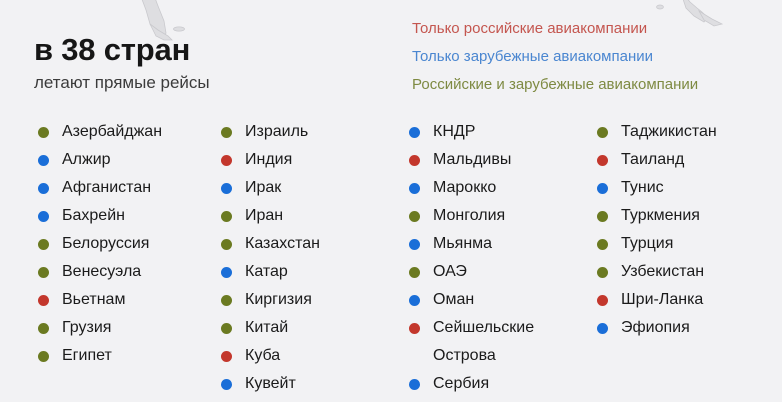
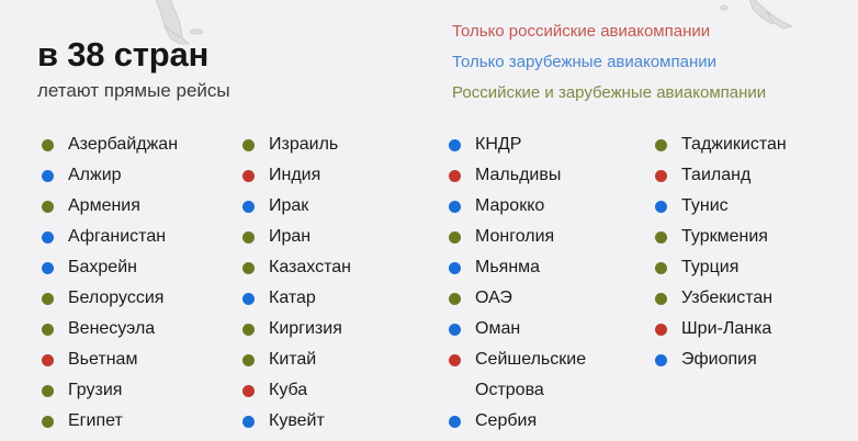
  в 38 стран
  летают прямые рейсы
  Только российские авиакомпании
  Только зарубежные авиакомпании
  Российские и зарубежные авиакомпании
  Азербайджан
  Алжир
+ Армения
  Афганистан
  Бахрейн
  Белоруссия
  Венесуэла
  Вьетнам
  Грузия
  Египет
  Израиль
  Индия
  Ирак
  Иран
  Казахстан
  Катар
  Киргизия
  Китай
  Куба
  Кувейт
  КНДР
  Мальдивы
  Марокко
  Монголия
  Мьянма
  ОАЭ
  Оман
  Сейшельские
  Острова
  Сербия
  Таджикистан
  Таиланд
  Тунис
  Туркмения
  Турция
  Узбекистан
  Шри-Ланка
  Эфиопия
